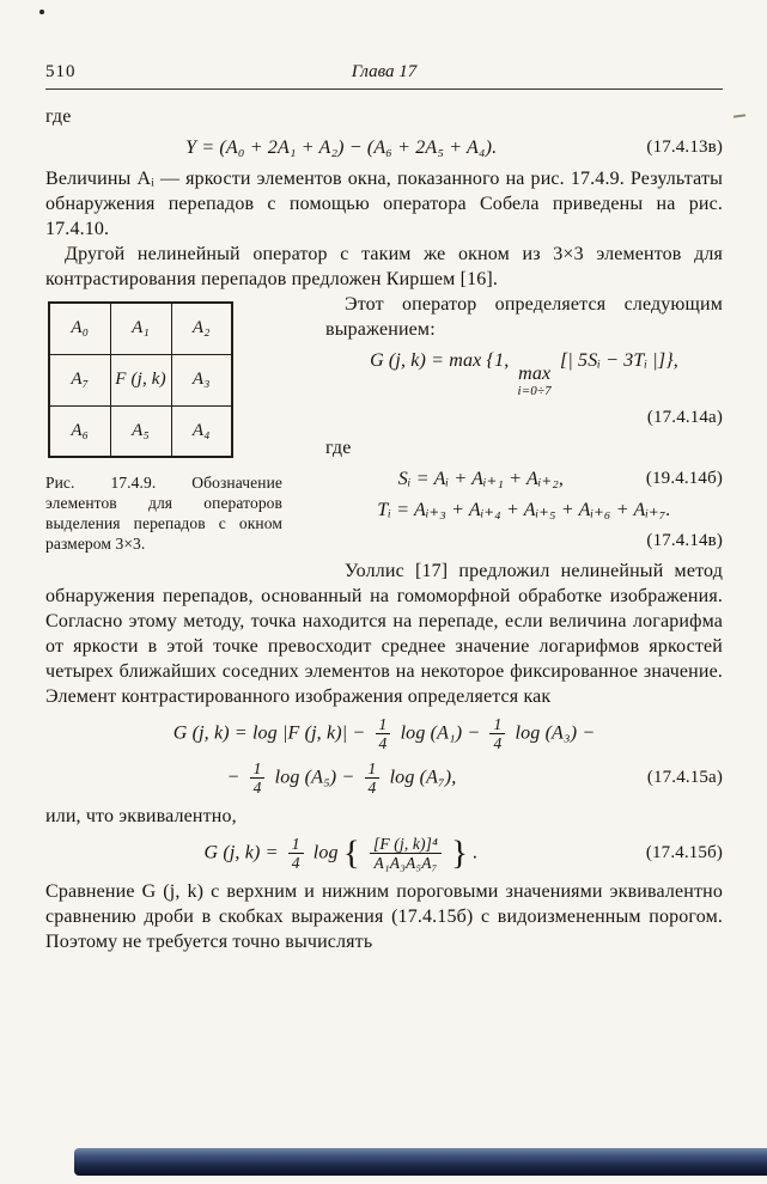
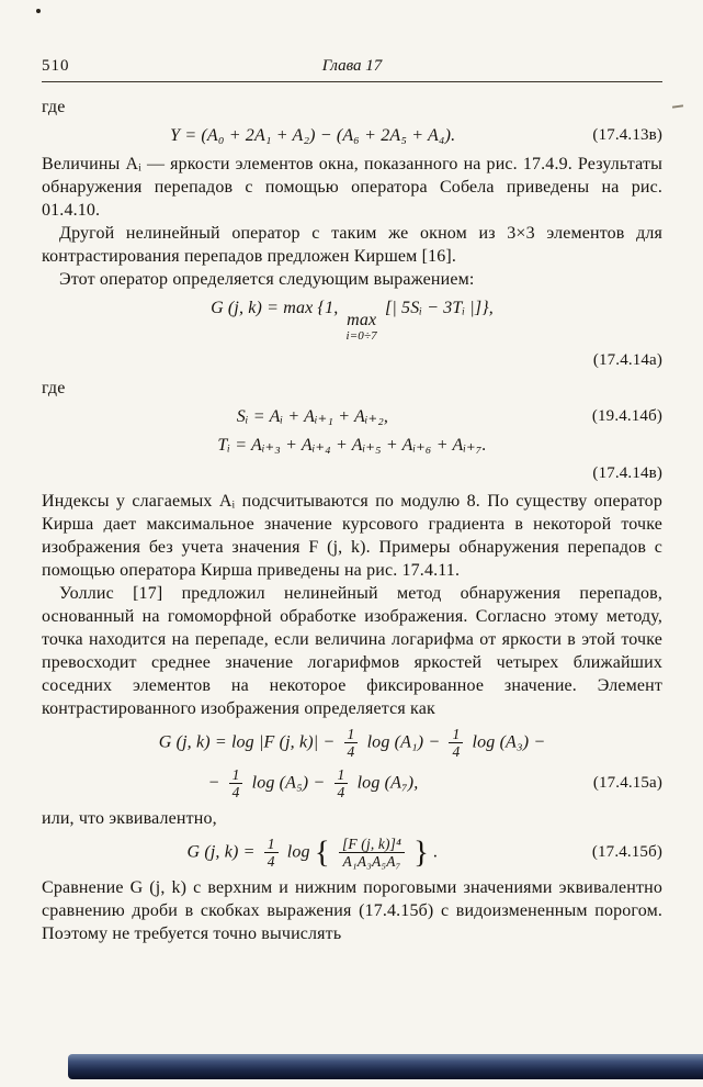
  510
  Глава 17
  где
  Y = (A₀ + 2A₁ + A₂) − (A₆ + 2A₅ + A₄).
  (17.4.13в)
- Величины Aᵢ — яркости элементов окна, показанного на рис. 17.4.9. Результаты обнаружения перепадов с помощью оператора Собела приведены на рис. 17.4.10.
+ Величины Aᵢ — яркости элементов окна, показанного на рис. 17.4.9. Результаты обнаружения перепадов с помощью оператора Собела приведены на рис. 01.4.10.
  Другой нелинейный оператор с таким же окном из 3×3 элементов для контрастирования перепадов предложен Киршем [16].
- A₀	A₁	A₂
- A₇	F (j, k)	A₃
- A₆	A₅	A₄
- Рис. 17.4.9. Обозначение элементов для операторов выделения перепадов с окном размером 3×3.
  Этот оператор определяется следующим выражением:
  G (j, k) = max {1,
  max
  i=0÷7
  [| 5Sᵢ − 3Tᵢ |]},
  (17.4.14а)
  где
  Sᵢ = Aᵢ + Aᵢ₊₁ + Aᵢ₊₂,
  (19.4.14б)
  Tᵢ = Aᵢ₊₃ + Aᵢ₊₄ + Aᵢ₊₅ + Aᵢ₊₆ + Aᵢ₊₇.
  (17.4.14в)
+ Индексы у слагаемых Aᵢ подсчитываются по модулю 8. По существу оператор Кирша дает максимальное значение курсового градиента в некоторой точке изображения без учета значения F (j, k). Примеры обнаружения перепадов с помощью оператора Кирша приведены на рис. 17.4.11.
  Уоллис [17] предложил нелинейный метод обнаружения перепадов, основанный на гомоморфной обработке изображения. Согласно этому методу, точка находится на перепаде, если величина логарифма от яркости в этой точке превосходит среднее значение логарифмов яркостей четырех ближайших соседних элементов на некоторое фиксированное значение. Элемент контрастированного изображения определяется как
  G (j, k) = log |F (j, k)| −
  1
  4
  log (A₁) −
  1
  4
  log (A₃) −
  −
  1
  4
  log (A₅) −
  1
  4
  log (A₇),
  (17.4.15а)
  или, что эквивалентно,
  G (j, k) =
  1
  4
  log {
  [F (j, k)]⁴
  A₁A₃A₅A₇
  } .
  (17.4.15б)
  Сравнение G (j, k) с верхним и нижним пороговыми значениями эквивалентно сравнению дроби в скобках выражения (17.4.15б) с видоизмененным порогом. Поэтому не требуется точно вычислять
